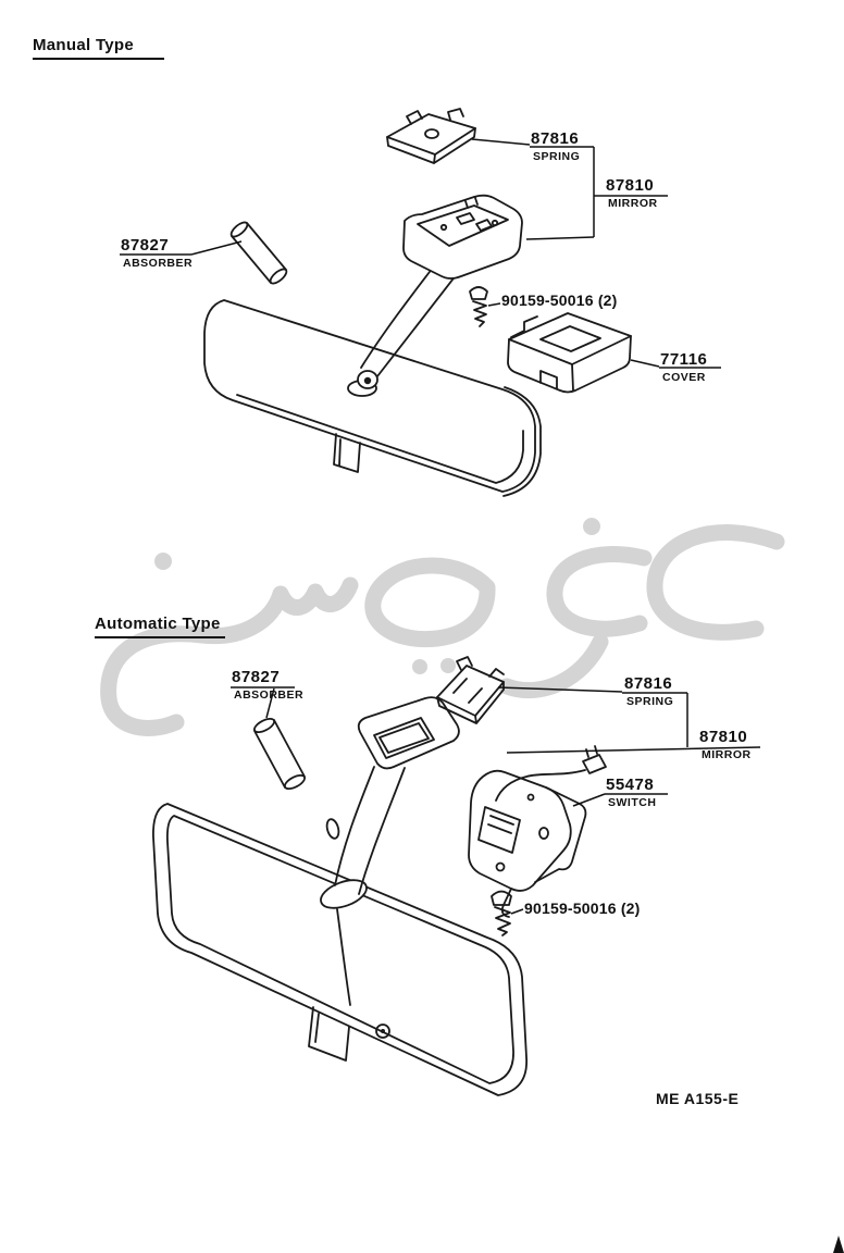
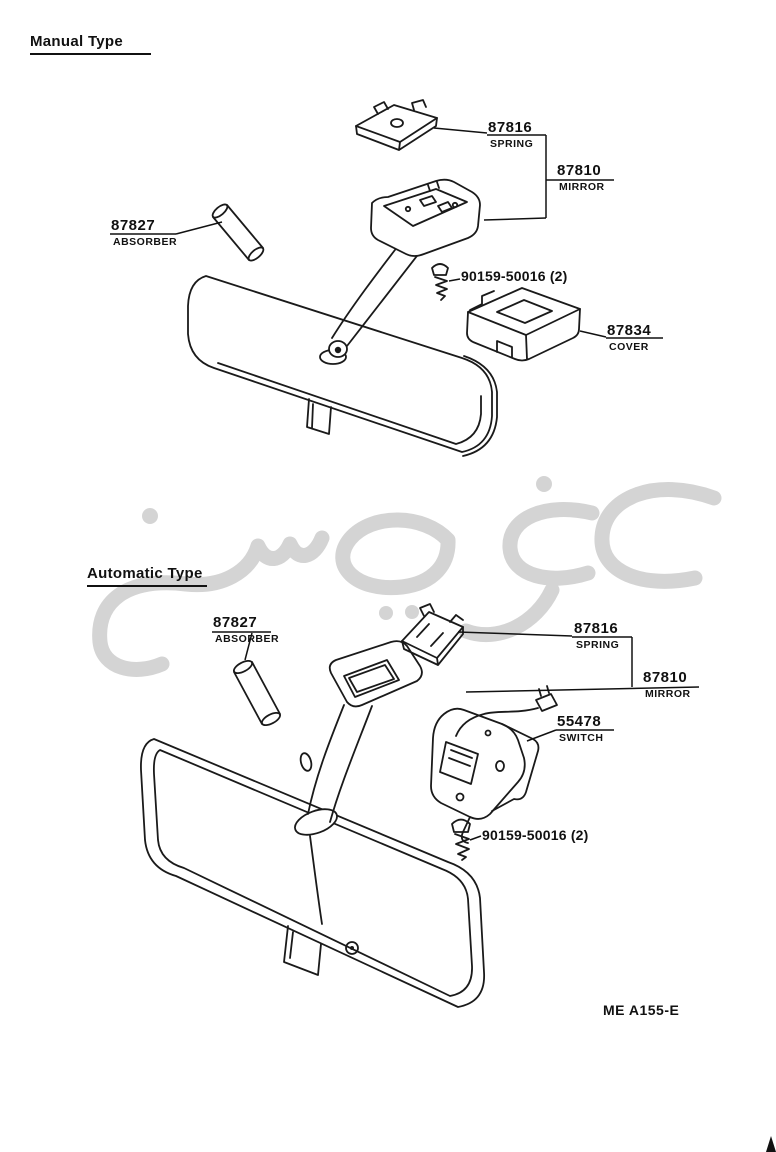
  Manual Type
  Automatic Type
  87816
  SPRING
  87810
  MIRROR
  87827
  ABSORBER
  90159-50016 (2)
- 77116
+ 87834
  COVER
  87827
  ABSORBER
  87816
  SPRING
  87810
  MIRROR
  55478
  SWITCH
  90159-50016 (2)
  ME A155-E
